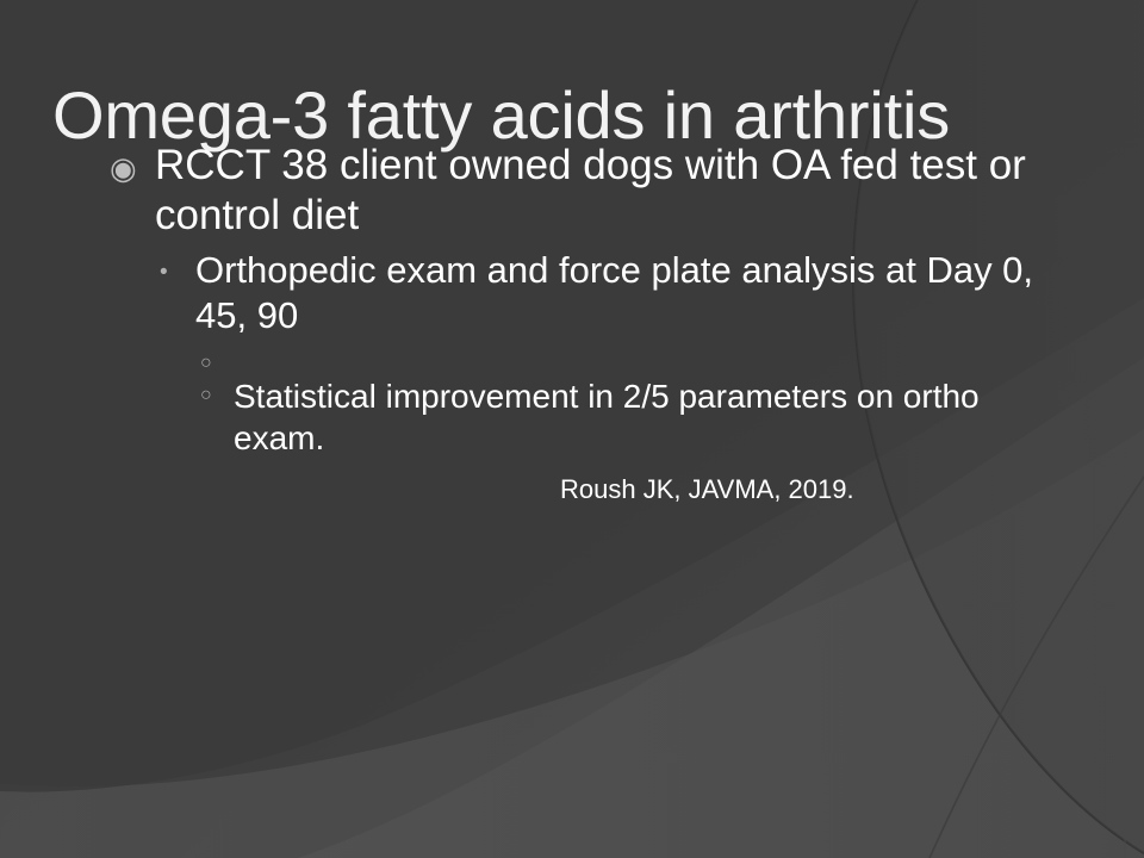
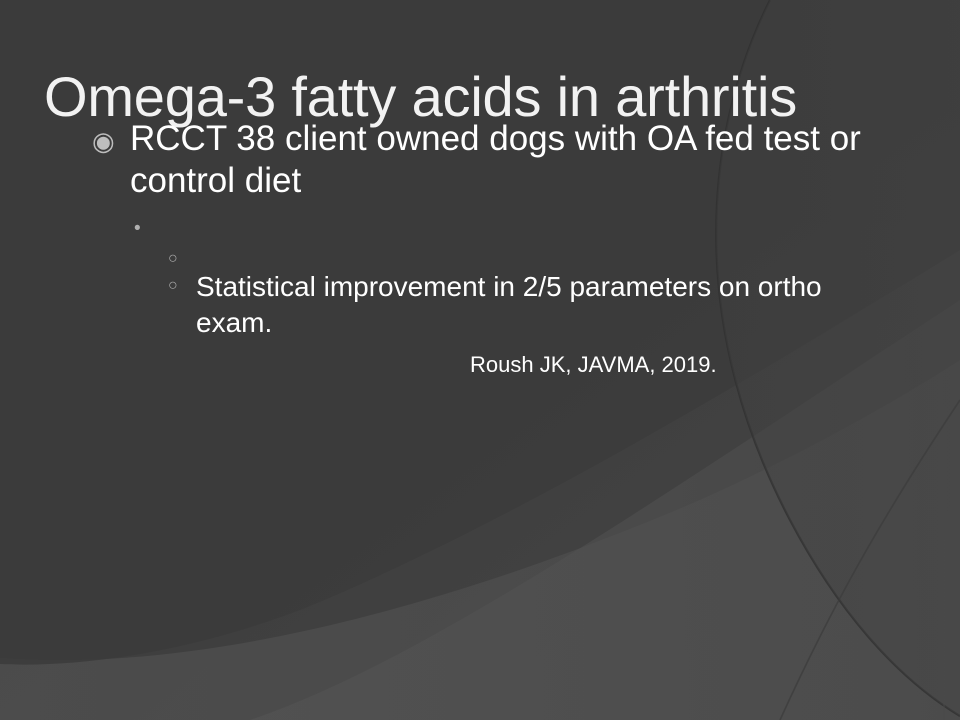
  Omega-3 fatty acids in arthritis
  ◉
  RCCT 38 client owned dogs with OA fed test or control diet
  •
- Orthopedic exam and force plate analysis at Day 0, 45, 90
  ○
  ○
  Statistical improvement in 2/5 parameters on ortho exam.
  Roush JK, JAVMA, 2019.
